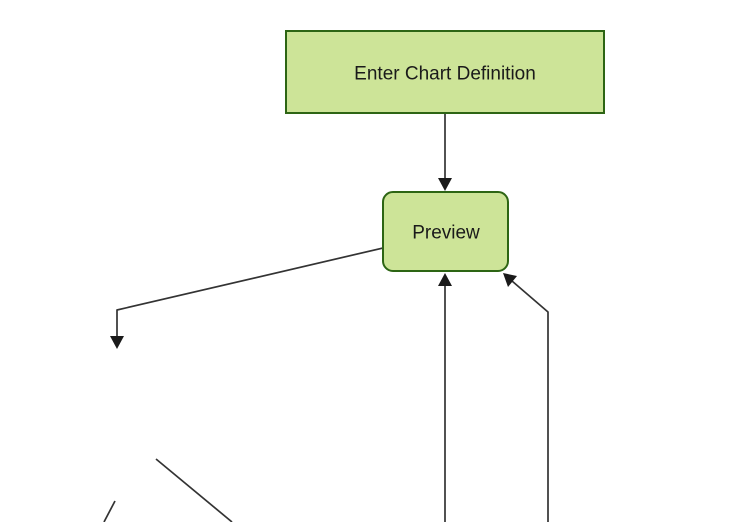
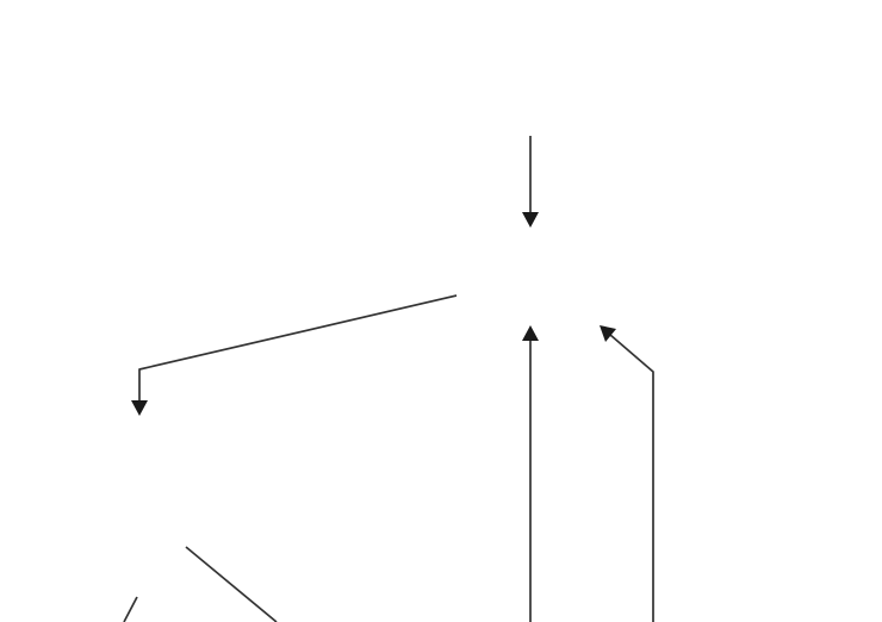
- Enter Chart Definition
- Preview
